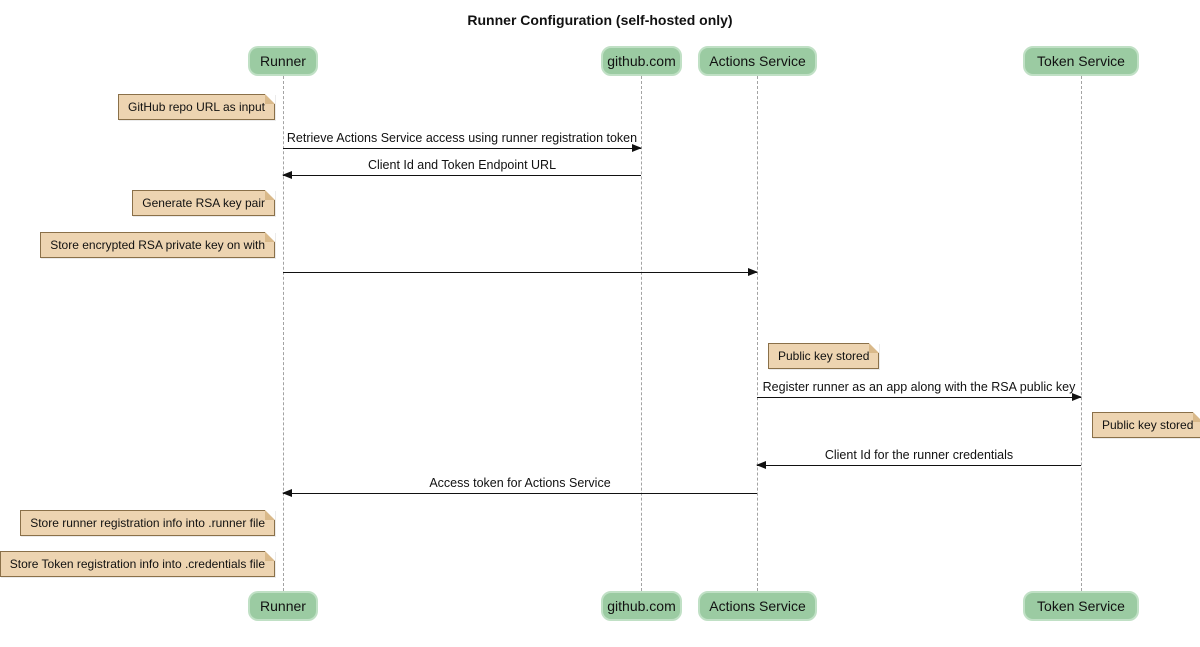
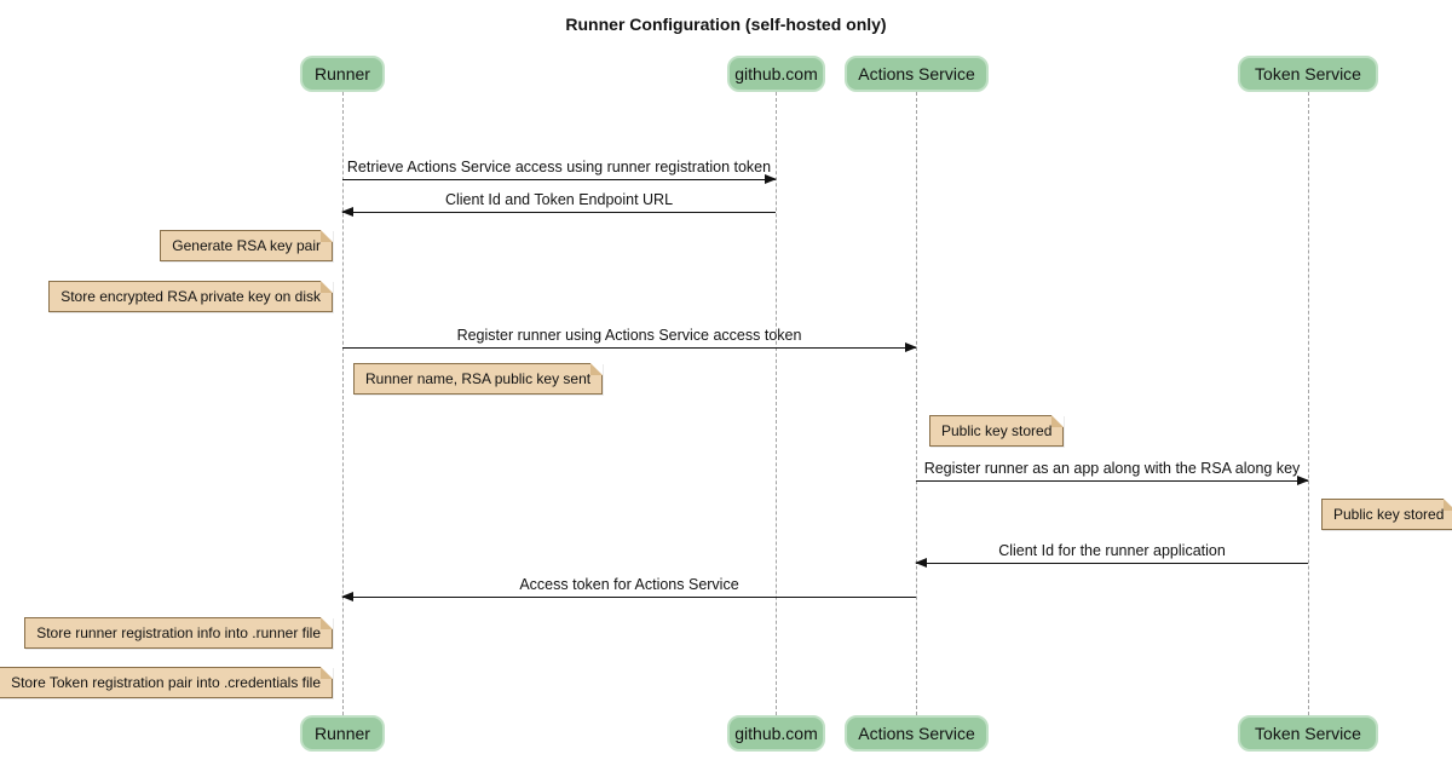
  Runner Configuration (self-hosted only)
  Runner
  github.com
  Actions Service
  Token Service
  Runner
  github.com
  Actions Service
  Token Service
  Retrieve Actions Service access using runner registration token
  Client Id and Token Endpoint URL
+ Register runner using Actions Service access token
- Register runner as an app along with the RSA public key
+ Register runner as an app along with the RSA along key
- Client Id for the runner credentials
+ Client Id for the runner application
  Access token for Actions Service
- GitHub repo URL as input
  Generate RSA key pair
- Store encrypted RSA private key on with
+ Store encrypted RSA private key on disk
+ Runner name, RSA public key sent
  Public key stored
  Public key stored
  Store runner registration info into .runner file
- Store Token registration info into .credentials file
+ Store Token registration pair into .credentials file
